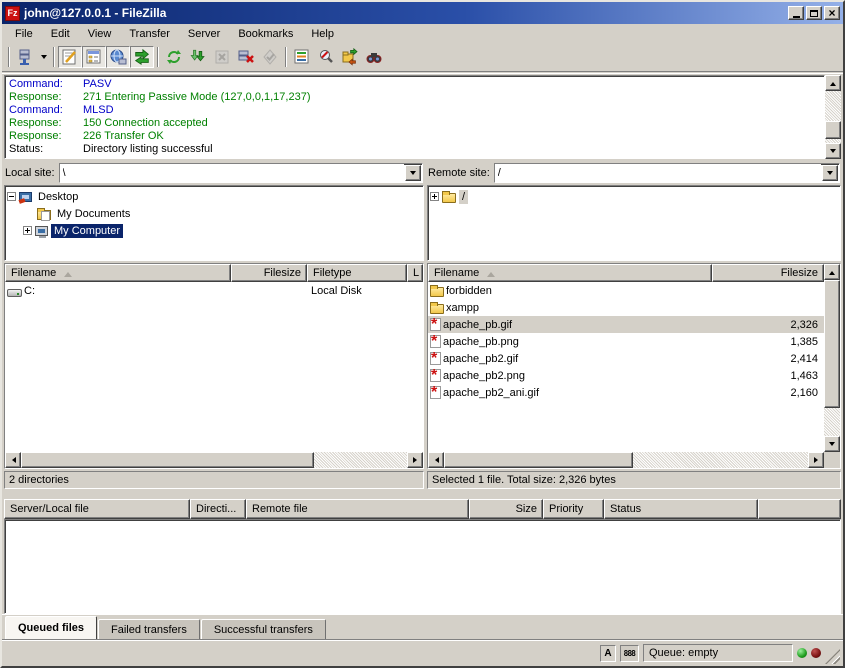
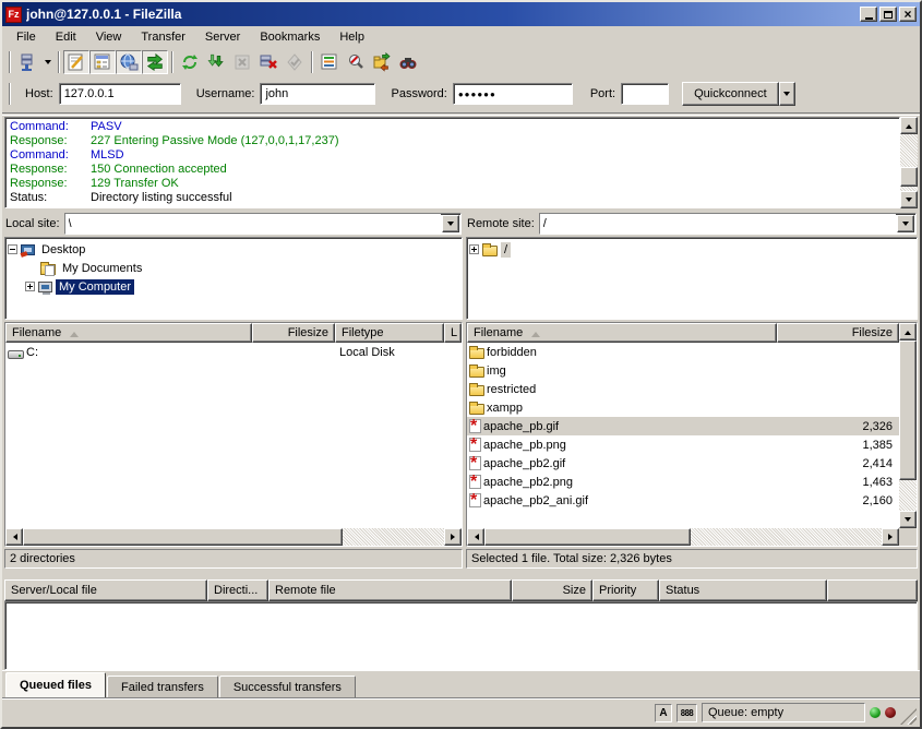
  Fz
  john@127.0.0.1 - FileZilla
  File
  Edit
  View
  Transfer
  Server
  Bookmarks
  Help
+ Host:
+ 127.0.0.1
+ Username:
+ john
+ Password:
+ ●●●●●●
+ Port:
+ Quickconnect
  Command:
  PASV
  Response:
- 271 Entering Passive Mode (127,0,0,1,17,237)
+ 227 Entering Passive Mode (127,0,0,1,17,237)
  Command:
  MLSD
  Response:
  150 Connection accepted
  Response:
- 226 Transfer OK
+ 129 Transfer OK
  Status:
  Directory listing successful
  Local site:
  \
  Desktop
  My Documents
  My Computer
  Filename
  Filesize
  Filetype
  L
  C:
  Local Disk
  2 directories
  Remote site:
  /
  /
  Filename
  Filesize
  forbidden
+ img
+ restricted
  xampp
  apache_pb.gif
  2,326
  apache_pb.png
  1,385
  apache_pb2.gif
  2,414
  apache_pb2.png
  1,463
  apache_pb2_ani.gif
  2,160
  Selected 1 file. Total size: 2,326 bytes
  Server/Local file
  Directi...
  Remote file
  Size
  Priority
  Status
  Queued files
  Failed transfers
  Successful transfers
  A
  888
  Queue: empty
